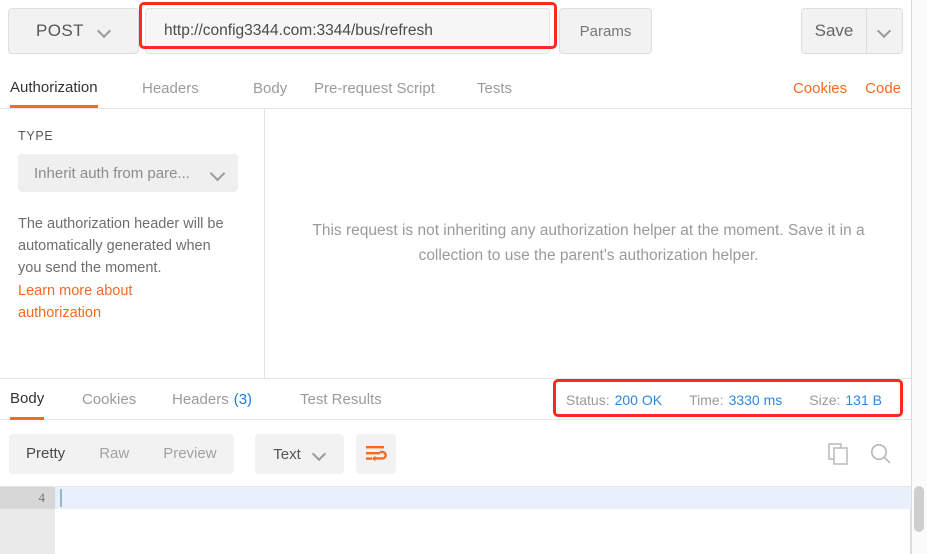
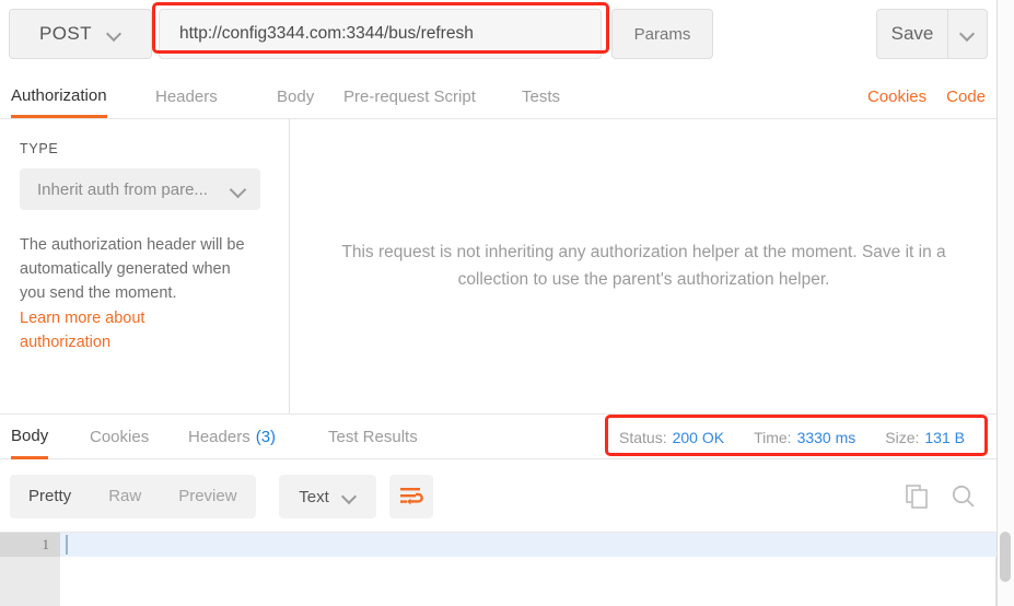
  POST
  http://config3344.com:3344/bus/refresh
  Params
  Save
  Authorization
  Headers
  Body
  Pre-request Script
  Tests
  Cookies
  Code
  TYPE
  Inherit auth from pare...
  The authorization header will be automatically generated when you send the moment.
  Learn more about authorization
  This request is not inheriting any authorization helper at the moment. Save it in a collection to use the parent's authorization helper.
  Body
  Cookies
  Headers
  (3)
  Test Results
  Status: 200 OK
  Time: 3330 ms
  Size: 131 B
  Pretty
  Raw
  Preview
  Text
- 4
+ 1
